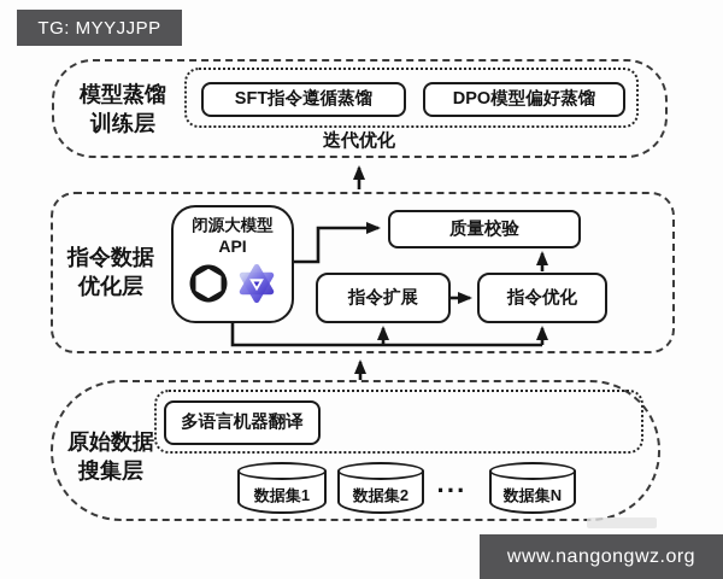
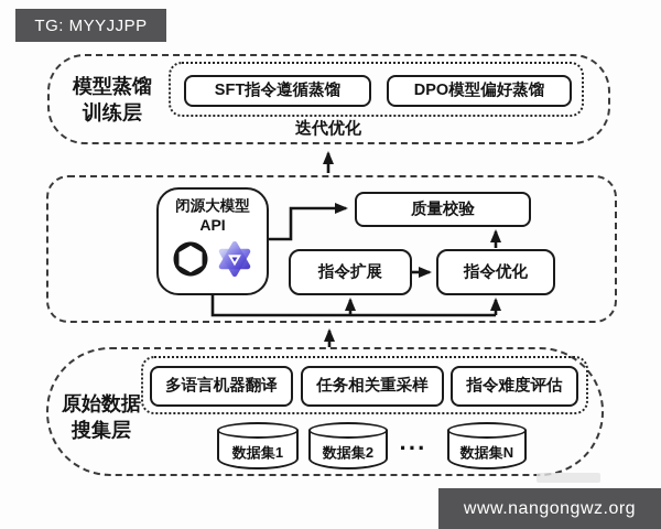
  TG: MYYJJPP
  模型蒸馏
  训练层
  SFT指令遵循蒸馏
  DPO模型偏好蒸馏
  迭代优化
- 指令数据
- 优化层
  闭源大模型
  API
  质量校验
  指令扩展
  指令优化
  原始数据
  搜集层
  多语言机器翻译
+ 任务相关重采样
+ 指令难度评估
  数据集1
  数据集2
  ···
  数据集N
  www.nangongwz.org
